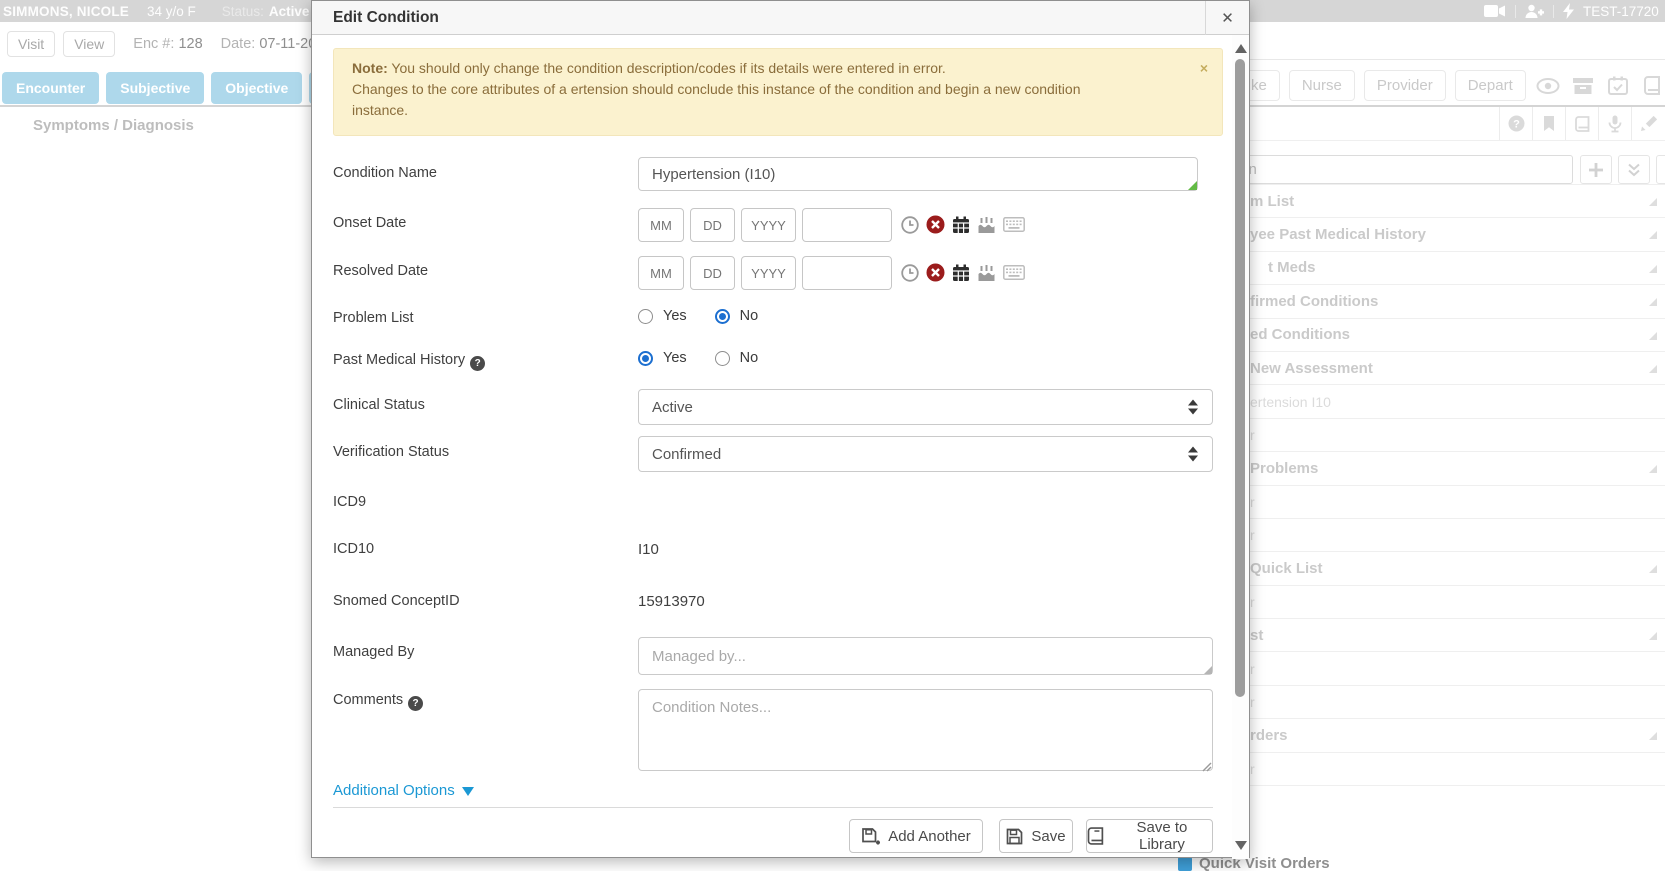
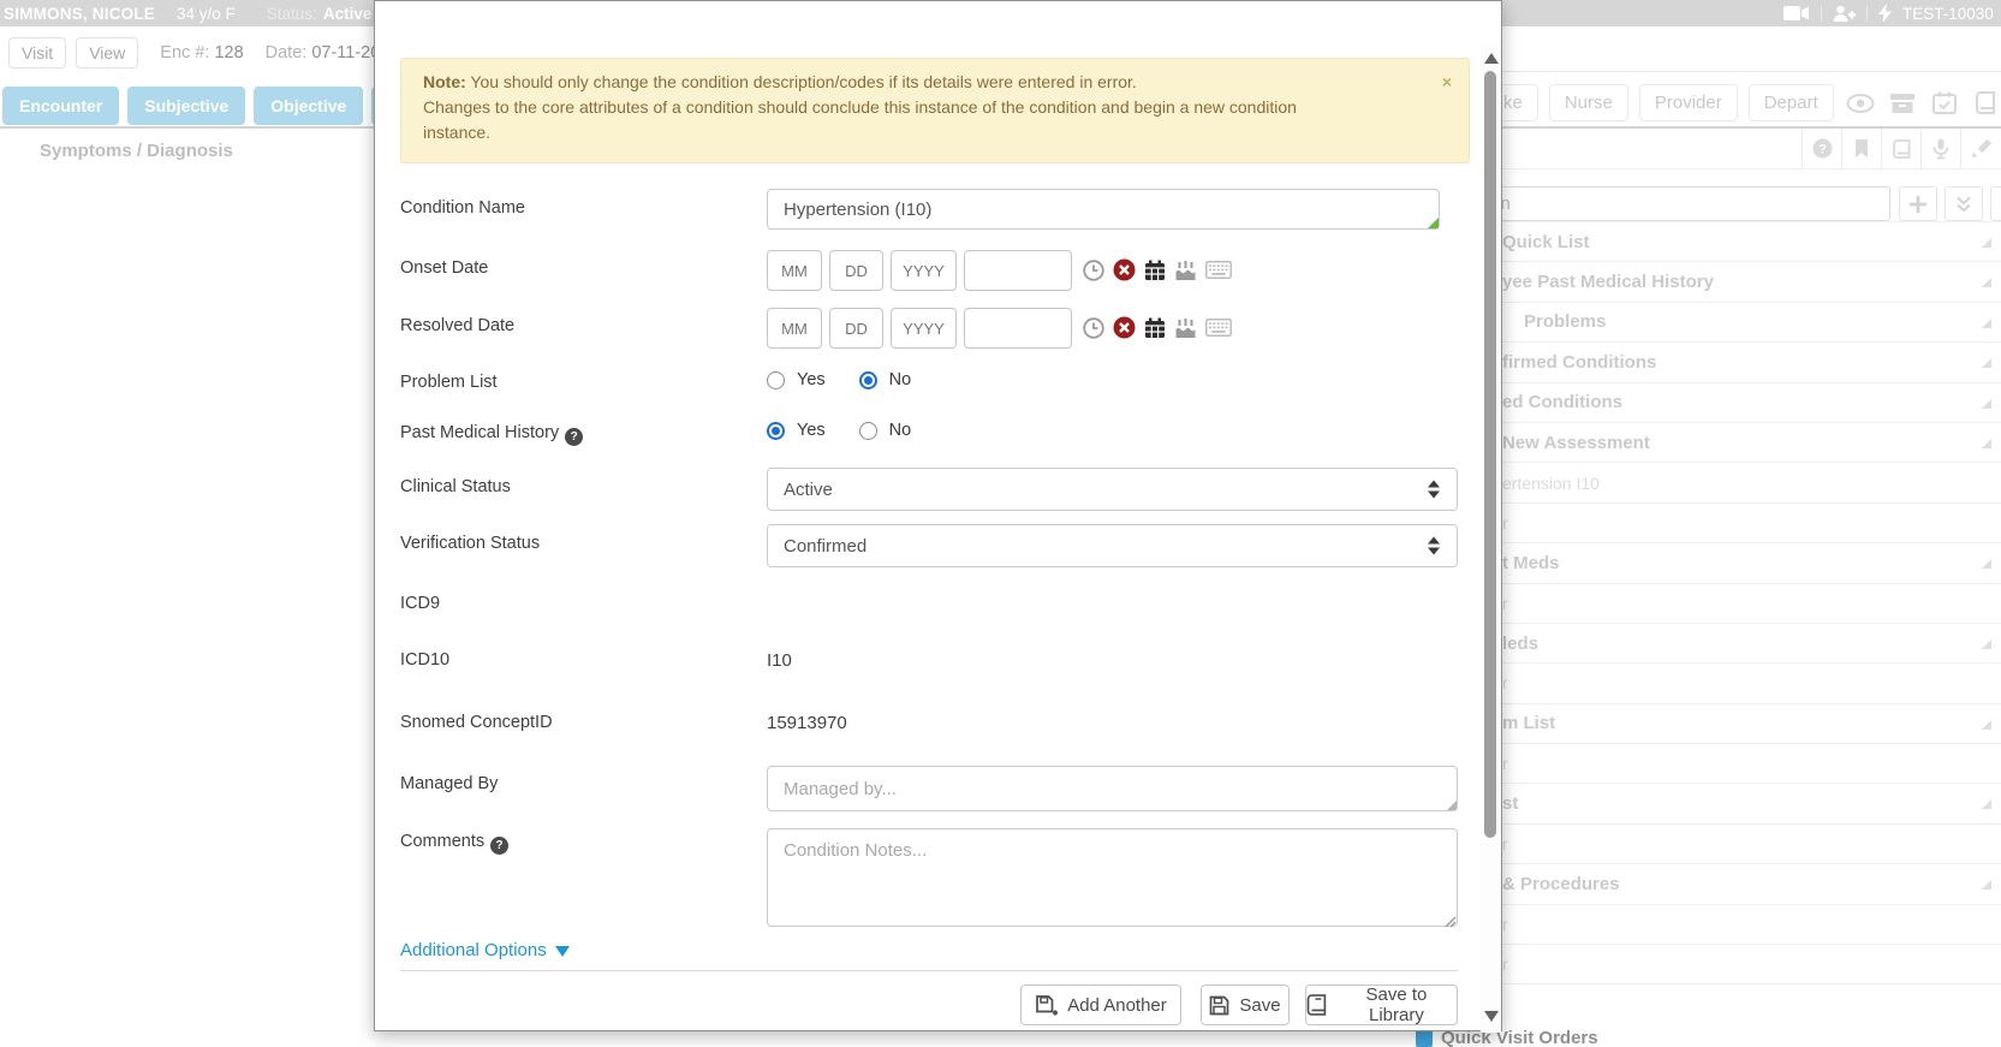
  SIMMONS, NICOLE
  34 y/o F
  Active
- TEST-17720
+ TEST-10030
  Visit
  View
  Enc #: 128
  Date: 07-11-2
  Encounter
  Subjective
  Objective
  Symptoms / Diagnosis
  ke
  Nurse
  Provider
  Depart
  ?
- m List
+ Quick List
  yee Past Medical History
- t Meds
+ Problems
  firmed Conditions
  ed Conditions
  New Assessment
  ertension I10
  r
- Problems
+ t Meds
  r
+ leds
  r
- Quick List
+ m List
  r
  st
  r
+ & Procedures
  r
- rders
  r
  Quick Visit Orders
- Edit Condition
- ✕
  Note: You should only change the condition description/codes if its details were entered in error.
- Changes to the core attributes of a ertension should conclude this instance of the condition and begin a new condition
+ Changes to the core attributes of a condition should conclude this instance of the condition and begin a new condition
  instance.
  ×
  Condition Name
  Hypertension (I10)
  Onset Date
  MM
  DD
  YYYY
  Resolved Date
  MM
  DD
  YYYY
  Problem List
  Yes
  No
  Past Medical History ?
  Yes
  No
  Clinical Status
  Active
  Verification Status
  Confirmed
  ICD9
  ICD10
  I10
  Snomed ConceptID
  15913970
  Managed By
  Managed by...
  Comments ?
  Condition Notes...
  Additional Options
  Add Another
  Save
  Save to Library
